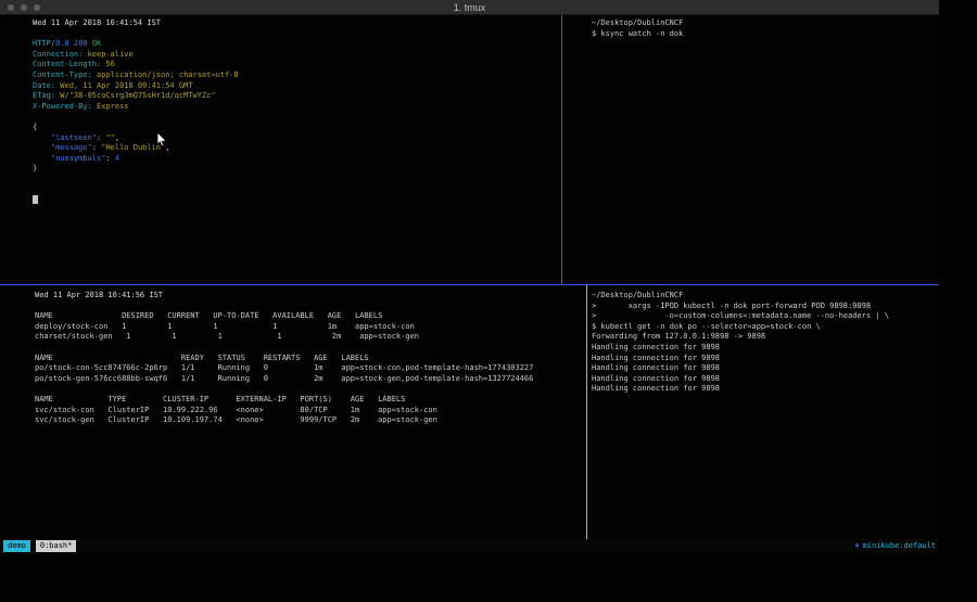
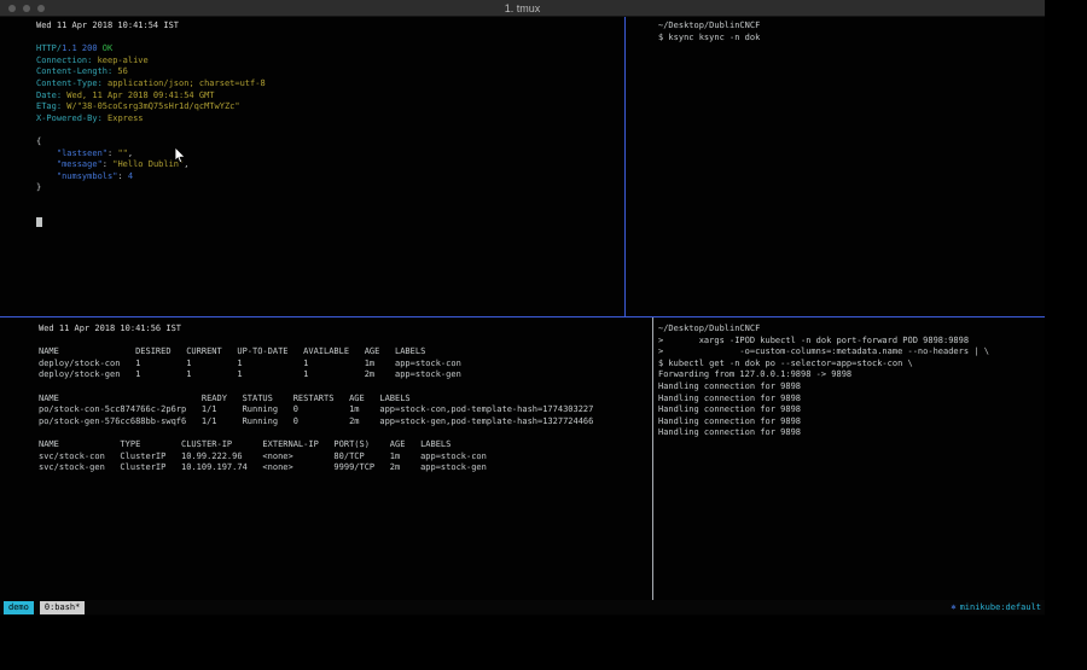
  1. tmux
  Wed 11 Apr 2018 10:41:54 IST
- HTTP/0.8 200 OK
+ HTTP/1.1 200 OK
  Connection: keep-alive
  Content-Length: 56
  Content-Type: application/json; charset=utf-8
  Date: Wed, 11 Apr 2018 09:41:54 GMT
  ETag: W/"38-05coCsrg3mQ75sHr1d/qcMTwYZc"
  X-Powered-By: Express
  {
  "lastseen": "",
  "message": "Hello Dublin",
  "numsymbols": 4
  }
  ~/Desktop/DublinCNCF
- $ ksync watch -n dok
+ $ ksync ksync -n dok
  Wed 11 Apr 2018 10:41:56 IST
  NAME DESIRED CURRENT UP-TO-DATE AVAILABLE AGE LABELS
  deploy/stock-con 1 1 1 1 1m app=stock-con
- charset/stock-gen 1 1 1 1 2m app=stock-gen
+ deploy/stock-gen 1 1 1 1 2m app=stock-gen
  NAME READY STATUS RESTARTS AGE LABELS
  po/stock-con-5cc874766c-2p6rp 1/1 Running 0 1m app=stock-con,pod-template-hash=1774303227
  po/stock-gen-576cc688bb-swqf6 1/1 Running 0 2m app=stock-gen,pod-template-hash=1327724466
  NAME TYPE CLUSTER-IP EXTERNAL-IP PORT(S) AGE LABELS
  svc/stock-con ClusterIP 10.99.222.96 <none> 80/TCP 1m app=stock-con
  svc/stock-gen ClusterIP 10.109.197.74 <none> 9999/TCP 2m app=stock-gen
  ~/Desktop/DublinCNCF
  > xargs -IPOD kubectl -n dok port-forward POD 9898:9898
  > -o=custom-columns=:metadata.name --no-headers | \
  $ kubectl get -n dok po --selector=app=stock-con \
  Forwarding from 127.0.0.1:9898 -> 9898
  Handling connection for 9898
  Handling connection for 9898
  Handling connection for 9898
  Handling connection for 9898
  Handling connection for 9898
  demo
  0:bash*
  ⎈
  minikube:default
